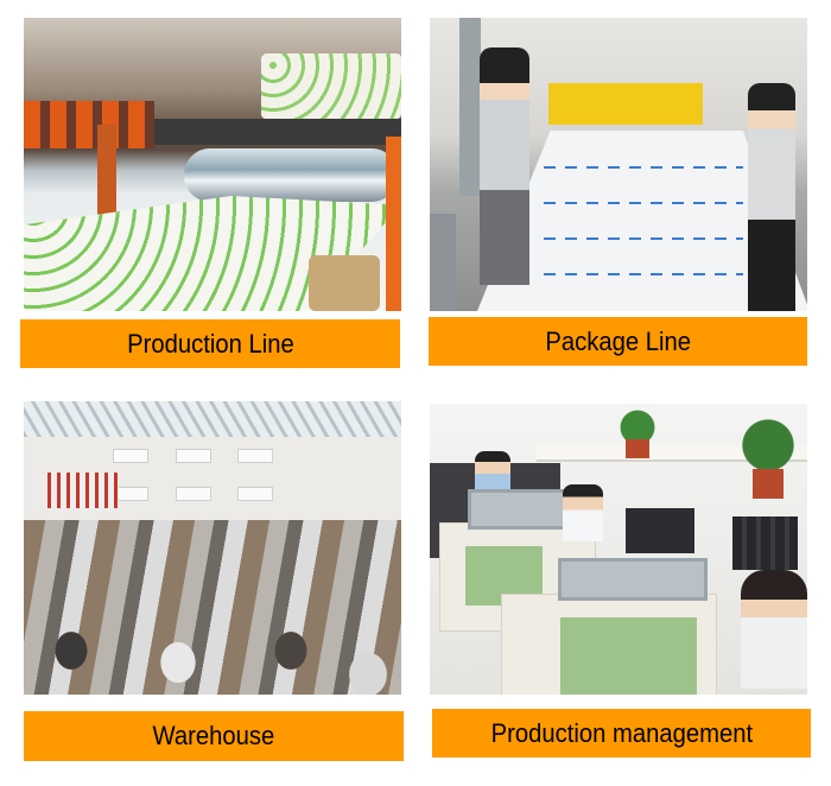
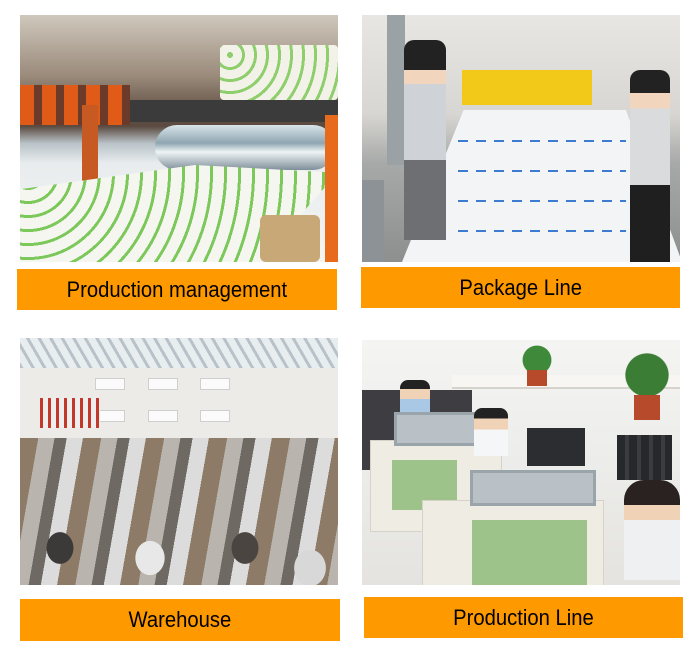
- Production Line
+ Production management
  Package Line
  Warehouse
- Production management
+ Production Line
